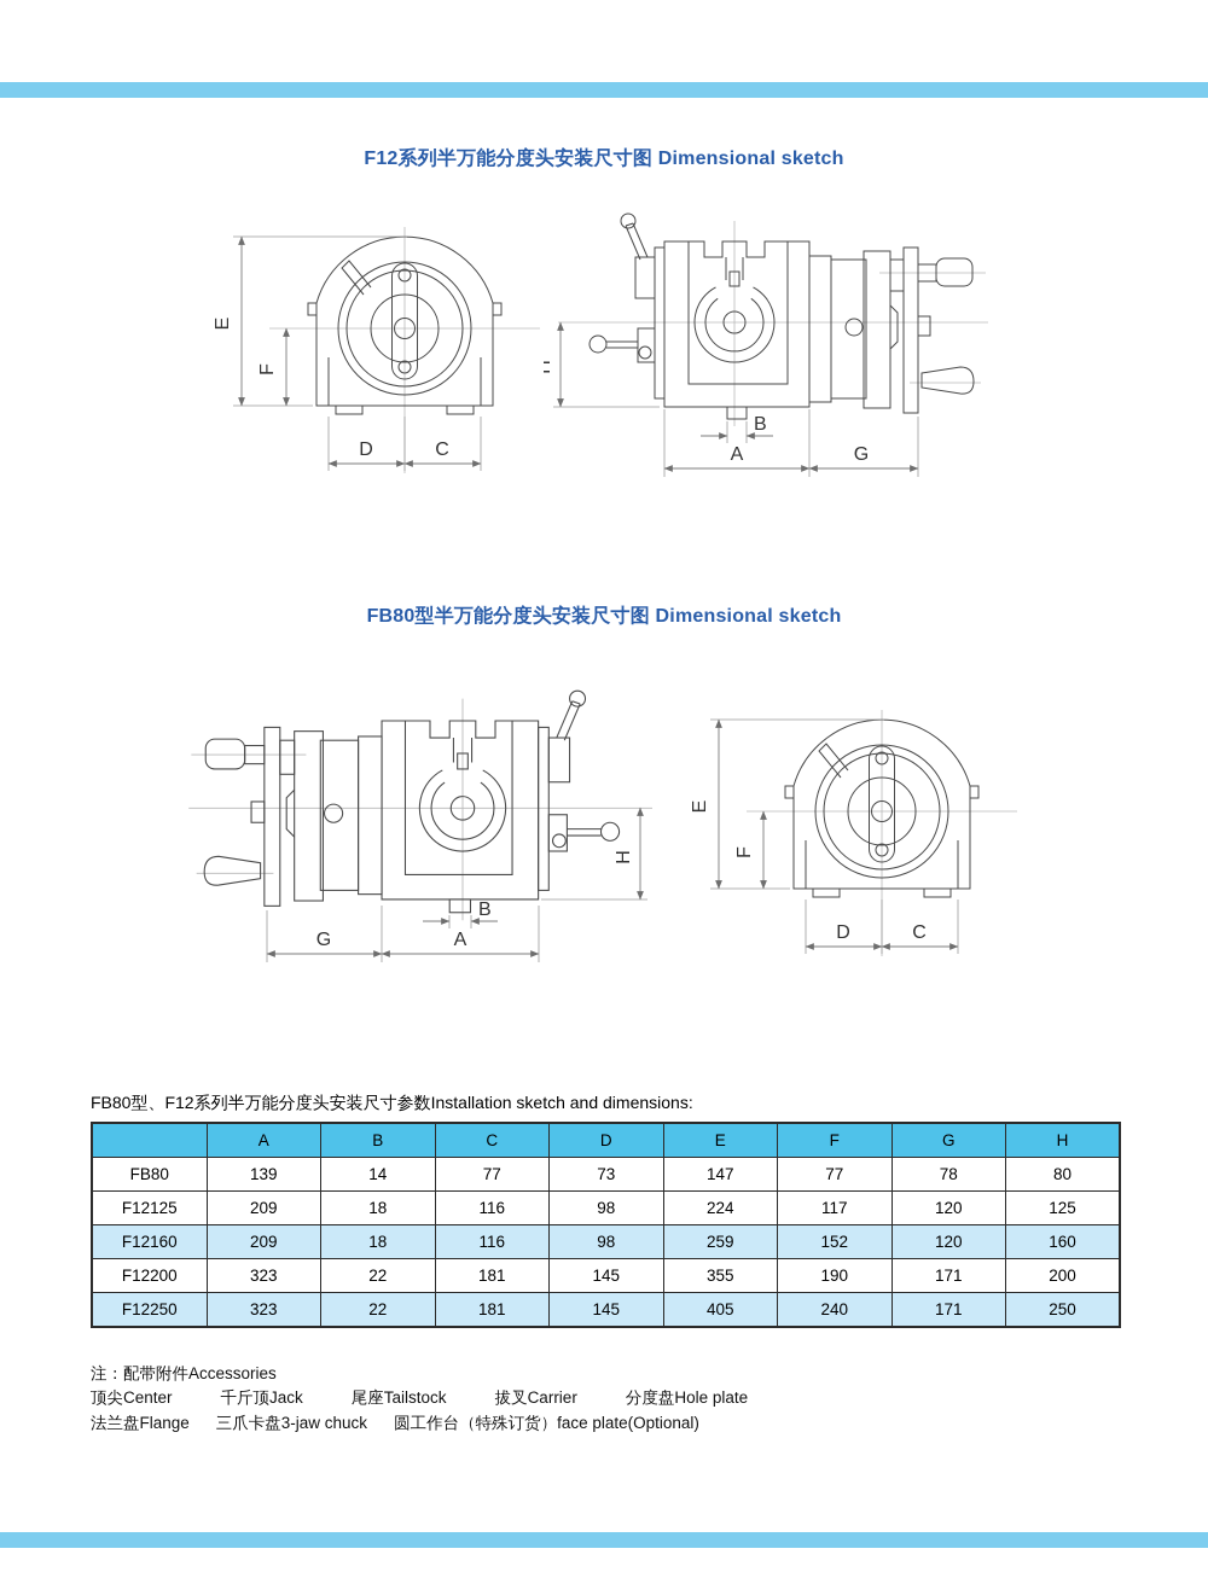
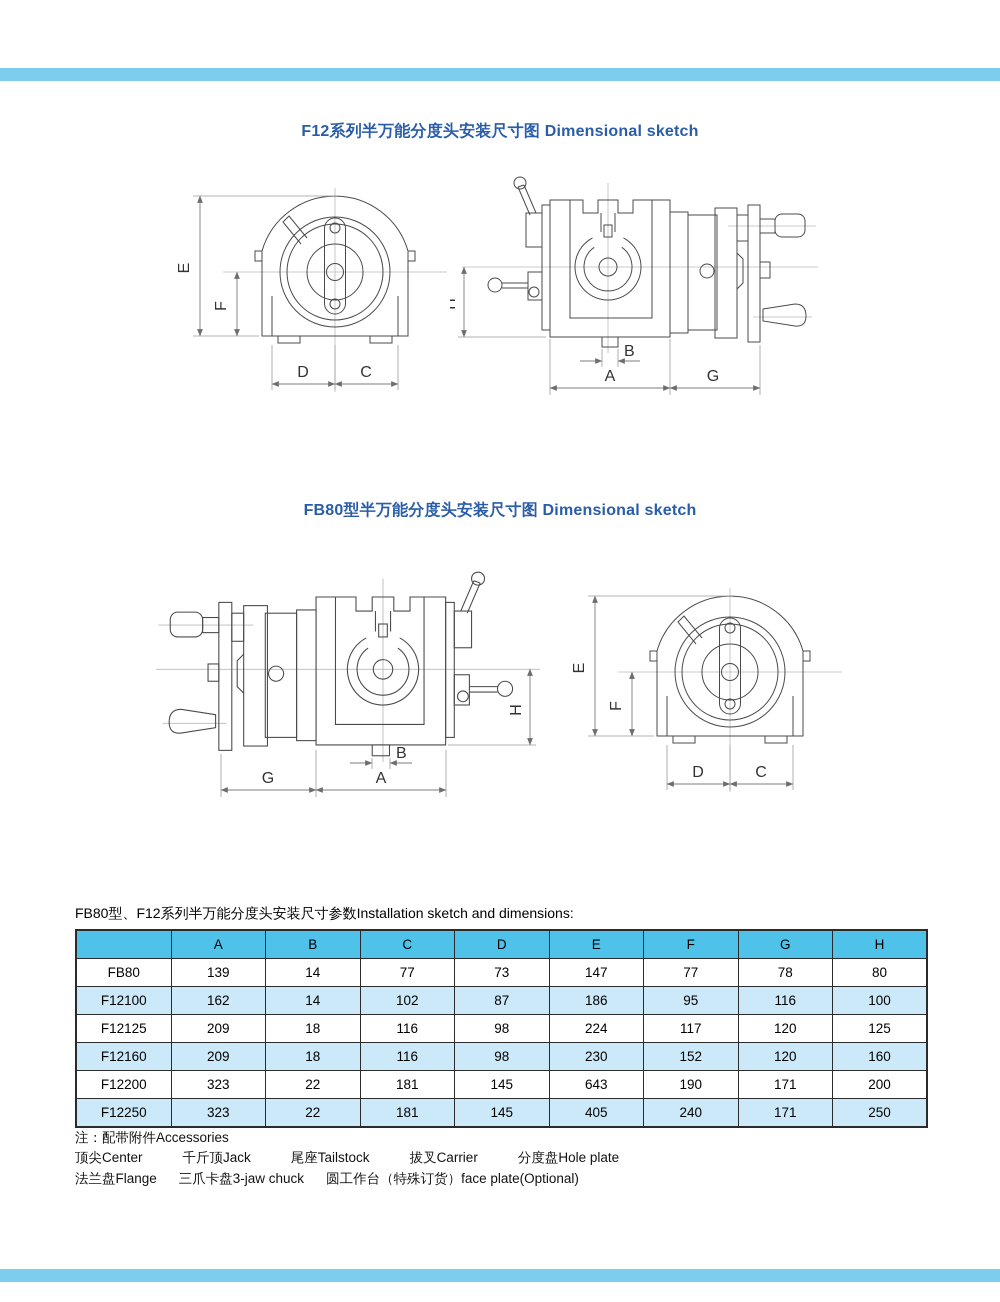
  F12系列半万能分度头安装尺寸图 Dimensional sketch
  B
  A
  G
  FB80型半万能分度头安装尺寸图 Dimensional sketch
  B
  A
  G
  FB80型、F12系列半万能分度头安装尺寸参数Installation sketch and dimensions:
  	A	B	C	D	E	F	G	H
  FB80	139	14	77	73	147	77	78	80
+ F12100	162	14	102	87	186	95	116	100
  F12125	209	18	116	98	224	117	120	125
- F12160	209	18	116	98	259	152	120	160
+ F12160	209	18	116	98	230	152	120	160
- F12200	323	22	181	145	355	190	171	200
+ F12200	323	22	181	145	643	190	171	200
  F12250	323	22	181	145	405	240	171	250
  注：配带附件Accessories
  顶尖Center
  千斤顶Jack
  尾座Tailstock
  拔叉Carrier
  分度盘Hole plate
  法兰盘Flange
  三爪卡盘3-jaw chuck
  圆工作台（特殊订货）face plate(Optional)
